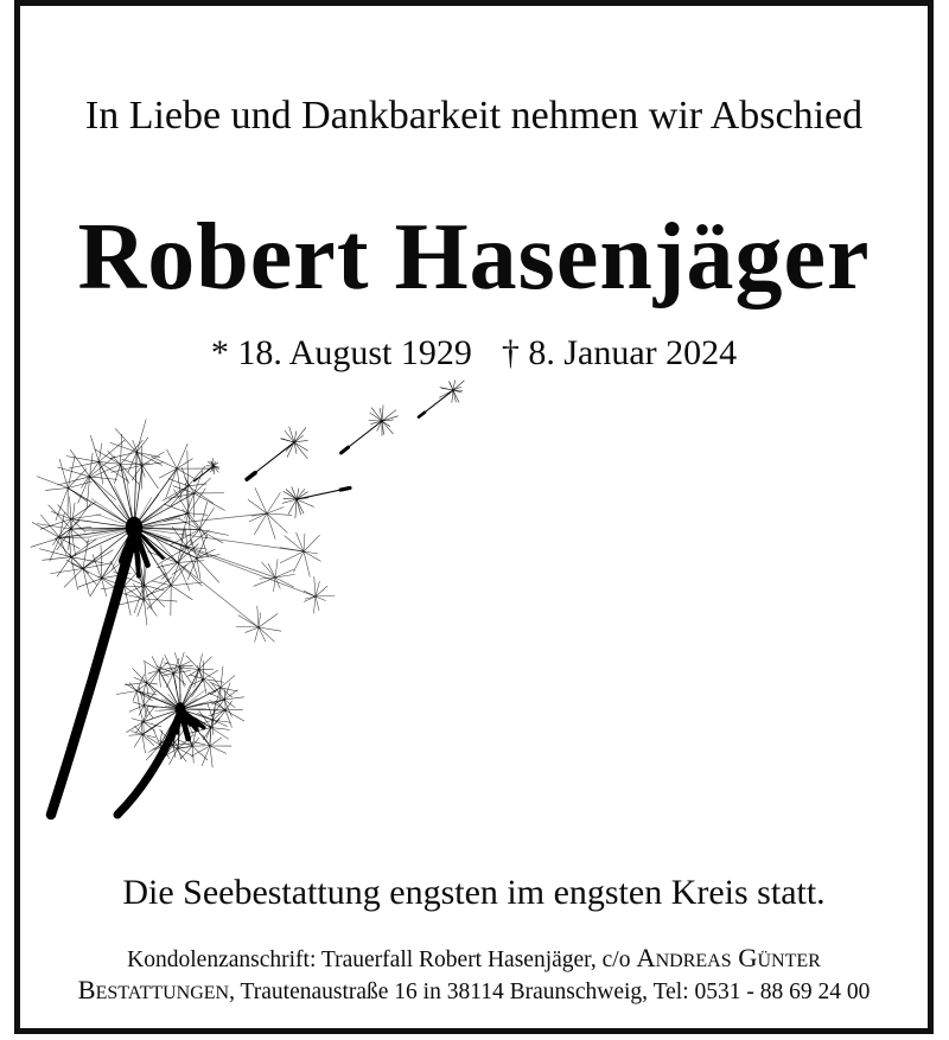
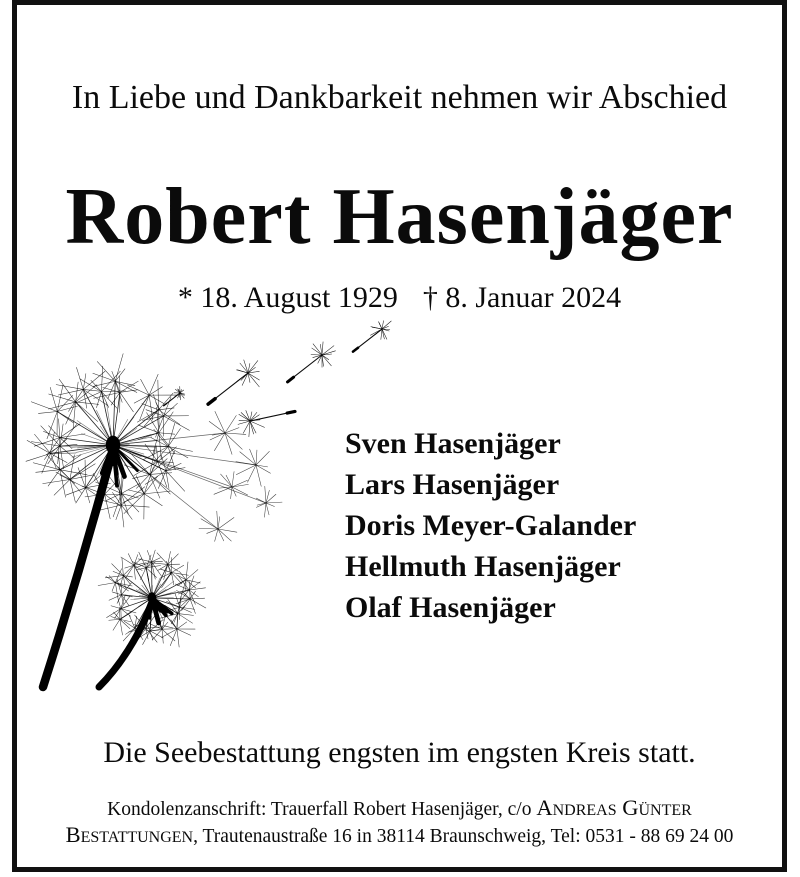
  In Liebe und Dankbarkeit nehmen wir Abschied
  Robert Hasenjäger
  * 18. August 1929 † 8. Januar 2024
+ Sven Hasenjäger
+ Lars Hasenjäger
+ Doris Meyer-Galander
+ Hellmuth Hasenjäger
+ Olaf Hasenjäger
  Die Seebestattung engsten im engsten Kreis statt.
  Kondolenzanschrift: Trauerfall Robert Hasenjäger, c/o Andreas Günter
  Bestattungen, Trautenaustraße 16 in 38114 Braunschweig, Tel: 0531 - 88 69 24 00
